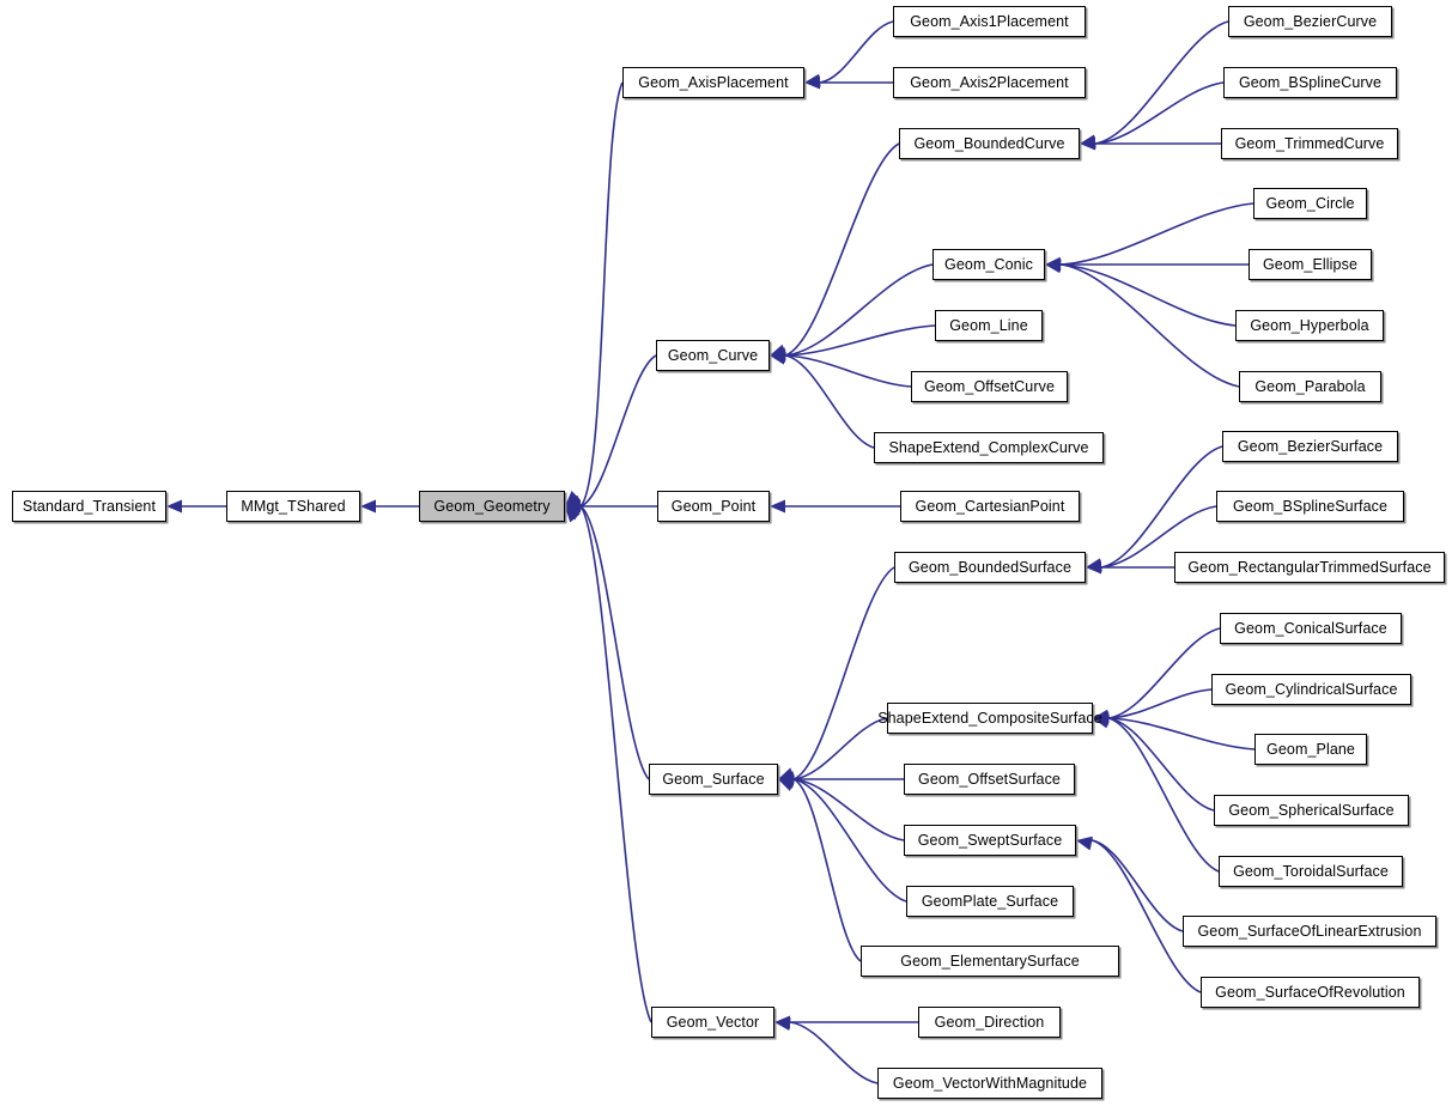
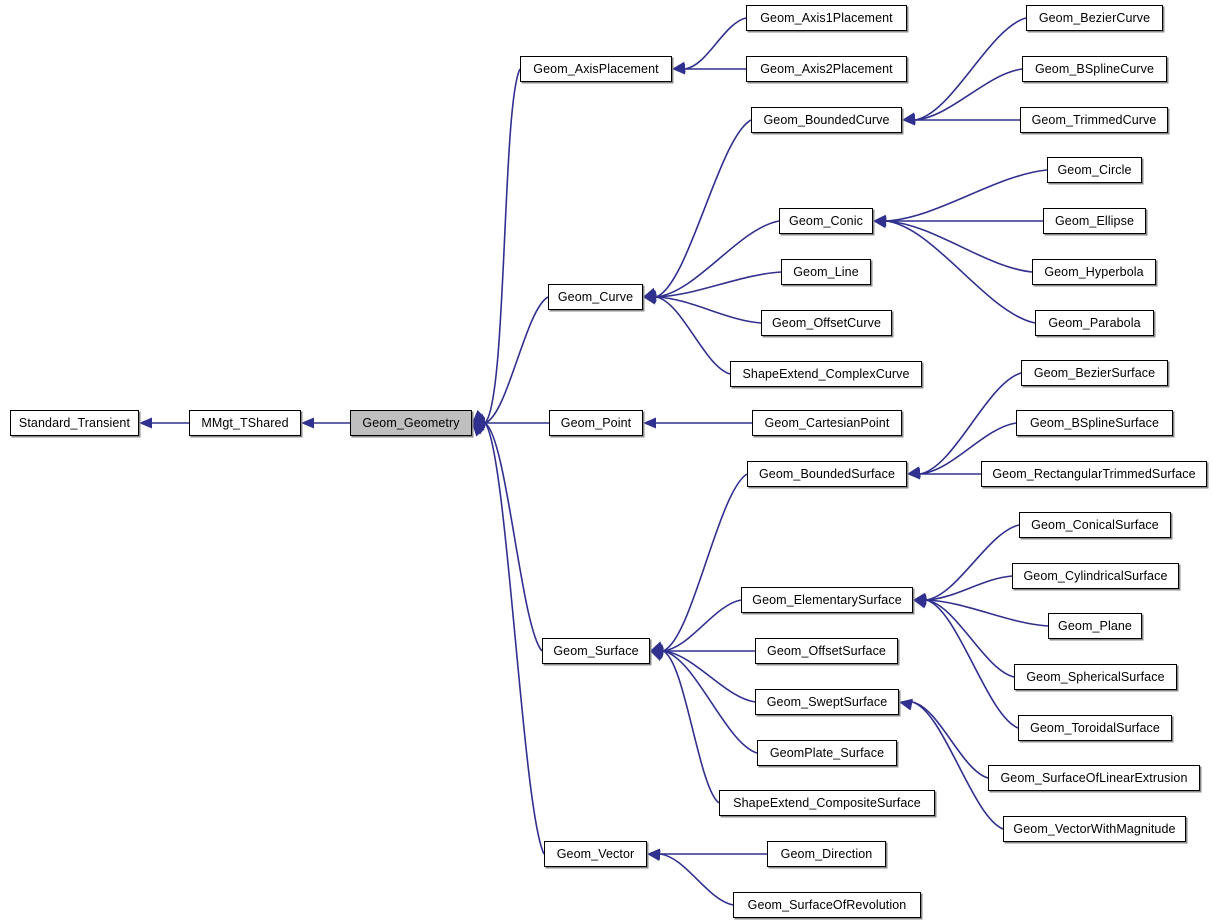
  Standard_Transient
  MMgt_TShared
  Geom_Geometry
  Geom_AxisPlacement
  Geom_Curve
  Geom_Point
  Geom_Surface
  Geom_Vector
  Geom_Axis1Placement
  Geom_Axis2Placement
  Geom_BoundedCurve
  Geom_Conic
  Geom_Line
  Geom_OffsetCurve
  ShapeExtend_ComplexCurve
  Geom_CartesianPoint
  Geom_BoundedSurface
- ShapeExtend_CompositeSurface
+ Geom_ElementarySurface
  Geom_OffsetSurface
  Geom_SweptSurface
  GeomPlate_Surface
- Geom_ElementarySurface
+ ShapeExtend_CompositeSurface
  Geom_Direction
- Geom_VectorWithMagnitude
+ Geom_SurfaceOfRevolution
  Geom_BezierCurve
  Geom_BSplineCurve
  Geom_TrimmedCurve
  Geom_Circle
  Geom_Ellipse
  Geom_Hyperbola
  Geom_Parabola
  Geom_BezierSurface
  Geom_BSplineSurface
  Geom_RectangularTrimmedSurface
  Geom_ConicalSurface
  Geom_CylindricalSurface
  Geom_Plane
  Geom_SphericalSurface
  Geom_ToroidalSurface
  Geom_SurfaceOfLinearExtrusion
- Geom_SurfaceOfRevolution
+ Geom_VectorWithMagnitude
